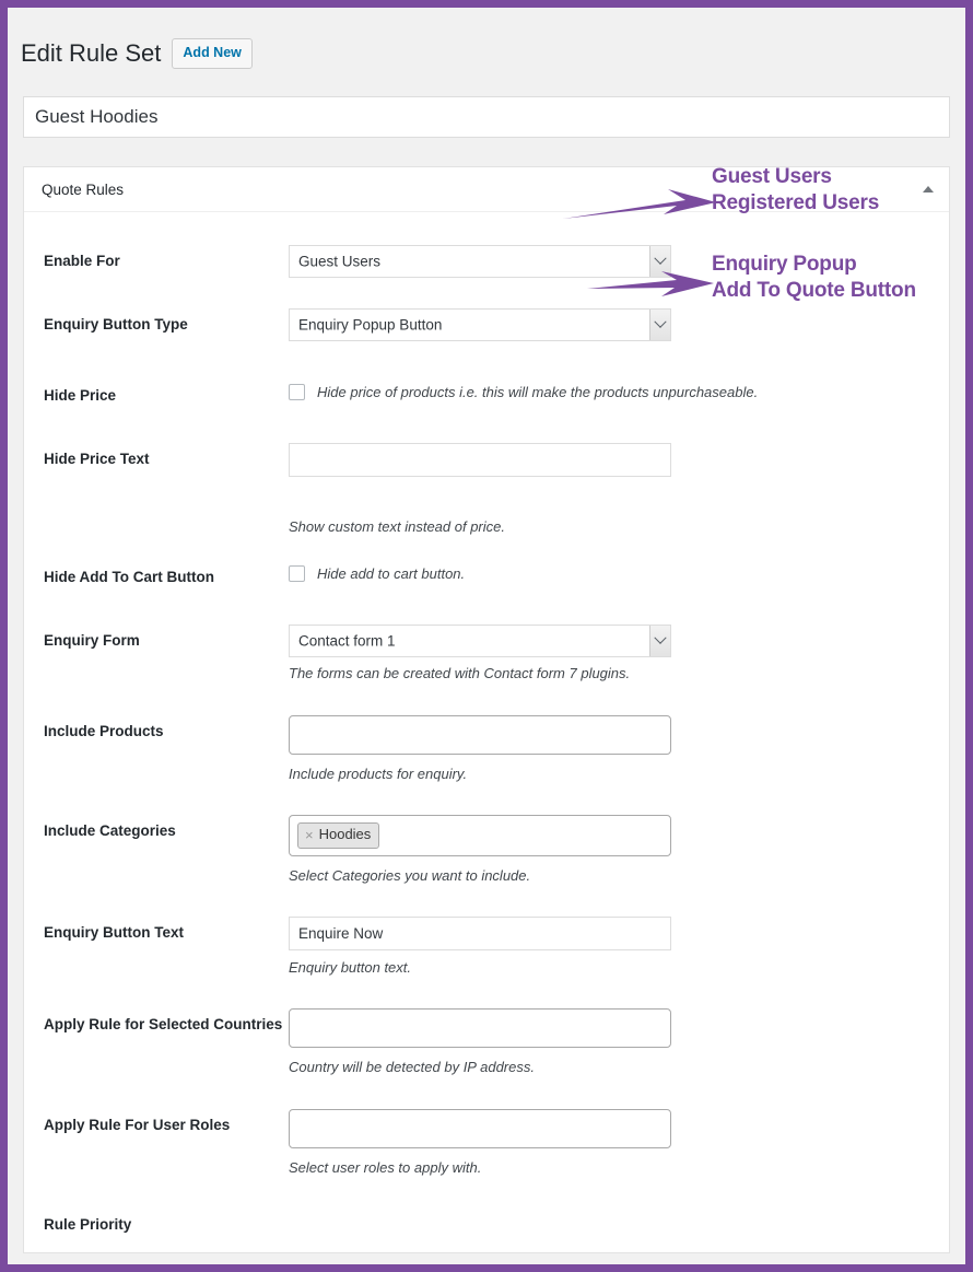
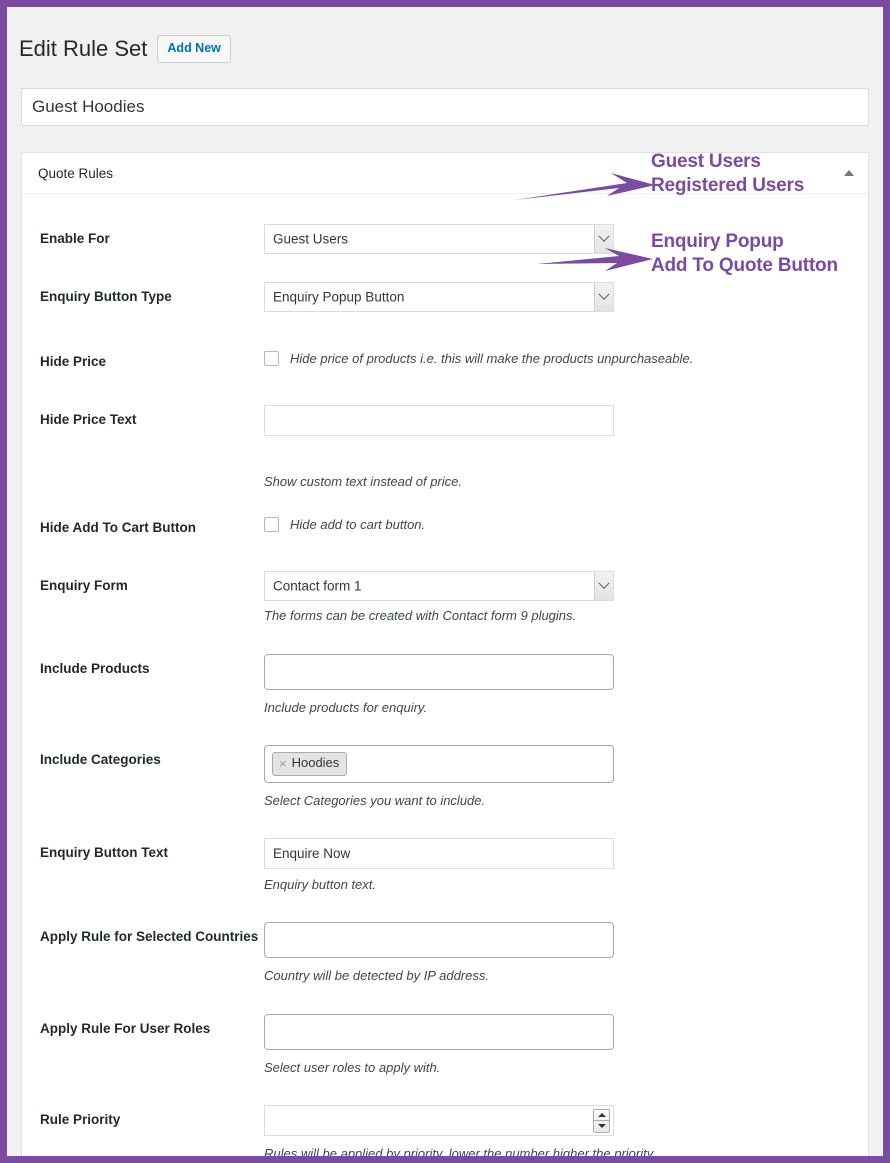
  Edit Rule Set
  Add New
  Guest Hoodies
  Quote Rules
  Enable For
  Guest Users
  Enquiry Button Type
  Enquiry Popup Button
  Hide Price
  Hide price of products i.e. this will make the products unpurchaseable.
  Hide Price Text
  Show custom text instead of price.
  Hide Add To Cart Button
  Hide add to cart button.
  Enquiry Form
  Contact form 1
- The forms can be created with Contact form 7 plugins.
+ The forms can be created with Contact form 9 plugins.
  Include Products
  Include products for enquiry.
  Include Categories
  ×
  Hoodies
  Select Categories you want to include.
  Enquiry Button Text
  Enquire Now
  Enquiry button text.
  Apply Rule for Selected Countries
  Country will be detected by IP address.
  Apply Rule For User Roles
  Select user roles to apply with.
  Rule Priority
+ Rules will be applied by priority, lower the number higher the priority.
  Guest Users
  Registered Users
  Enquiry Popup
  Add To Quote Button
